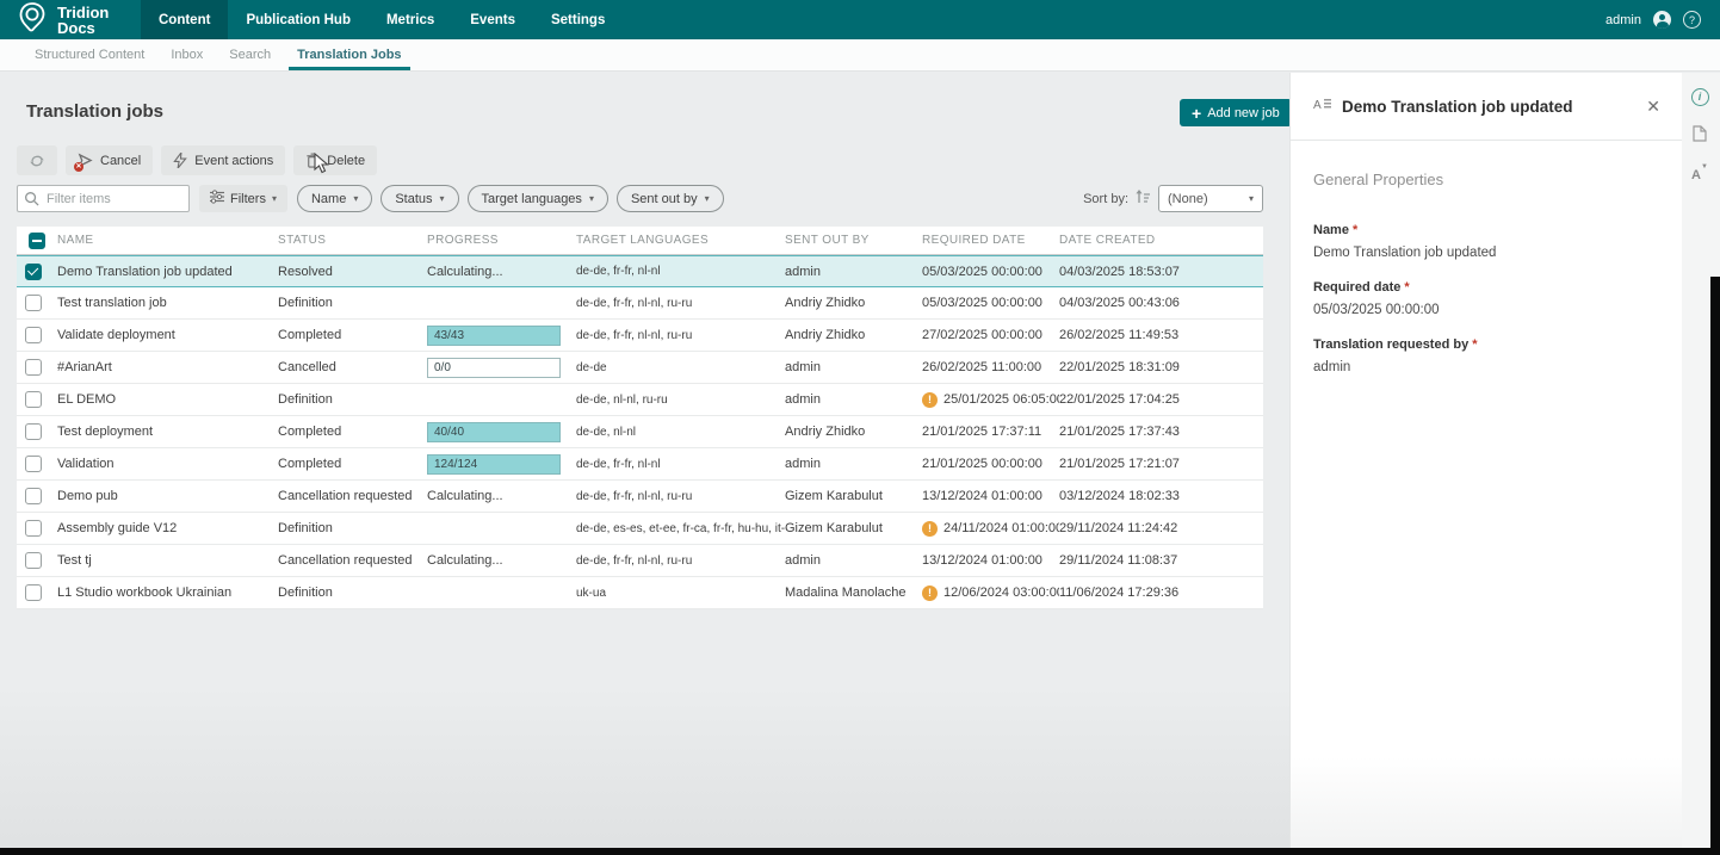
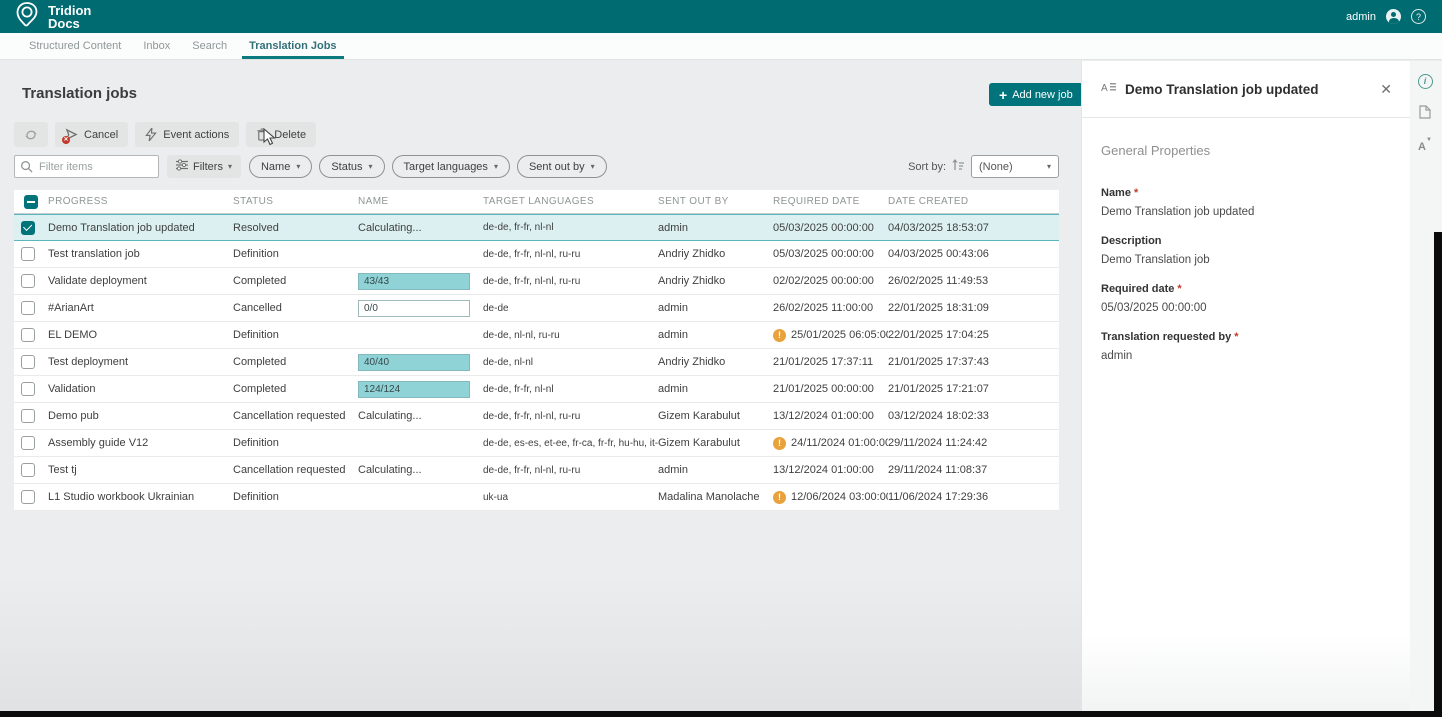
  Tridion
  Docs
- Content
- Publication Hub
- Metrics
- Events
- Settings
  admin
  ?
  Structured Content
  Inbox
  Search
  Translation Jobs
  Translation jobs
  +
  Add new job
  Cancel
  Event actions
  Delete
  Filter items
  Filters
  Name
  Status
  Target languages
  Sent out by
  Sort by:
  (None)
- NAME
+ PROGRESS
  STATUS
- PROGRESS
+ NAME
  TARGET LANGUAGES
  SENT OUT BY
  REQUIRED DATE
  DATE CREATED
  Demo Translation job updated
  Resolved
  Calculating...
  de-de, fr-fr, nl-nl
  admin
  05/03/2025 00:00:00
  04/03/2025 18:53:07
  Test translation job
  Definition
  de-de, fr-fr, nl-nl, ru-ru
  Andriy Zhidko
  05/03/2025 00:00:00
  04/03/2025 00:43:06
  Validate deployment
  Completed
  43/43
  de-de, fr-fr, nl-nl, ru-ru
  Andriy Zhidko
- 27/02/2025 00:00:00
+ 02/02/2025 00:00:00
  26/02/2025 11:49:53
  #ArianArt
  Cancelled
  0/0
  de-de
  admin
  26/02/2025 11:00:00
  22/01/2025 18:31:09
  EL DEMO
  Definition
  de-de, nl-nl, ru-ru
  admin
  25/01/2025 06:05:0
  22/01/2025 17:04:25
  Test deployment
  Completed
  40/40
  de-de, nl-nl
  Andriy Zhidko
  21/01/2025 17:37:11
  21/01/2025 17:37:43
  Validation
  Completed
  124/124
  de-de, fr-fr, nl-nl
  admin
  21/01/2025 00:00:00
  21/01/2025 17:21:07
  Demo pub
  Cancellation requested
  Calculating...
  de-de, fr-fr, nl-nl, ru-ru
  Gizem Karabulut
  13/12/2024 01:00:00
  03/12/2024 18:02:33
  Assembly guide V12
  Definition
  de-de, es-es, et-ee, fr-ca, fr-fr, hu-hu, it-
  Gizem Karabulut
  24/11/2024 01:00:0
  29/11/2024 11:24:42
  Test tj
  Cancellation requested
  Calculating...
  de-de, fr-fr, nl-nl, ru-ru
  admin
  13/12/2024 01:00:00
  29/11/2024 11:08:37
  L1 Studio workbook Ukrainian
  Definition
  uk-ua
  Madalina Manolache
  12/06/2024 03:00:0
  11/06/2024 17:29:36
  A
  Demo Translation job updated
  ✕
  General Properties
  Name
  Demo Translation job updated
+ Description
+ Demo Translation job
  Required date
  05/03/2025 00:00:00
  Translation requested by
  admin
  i
